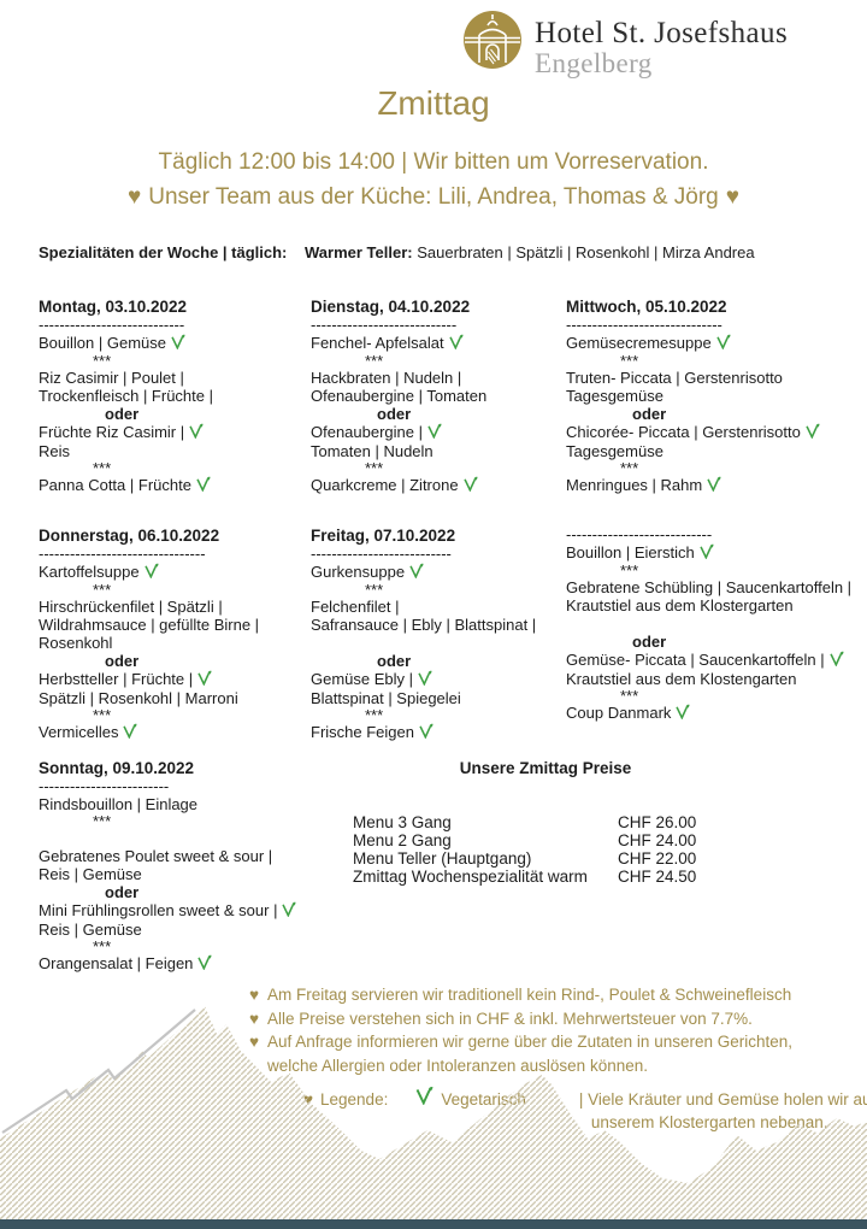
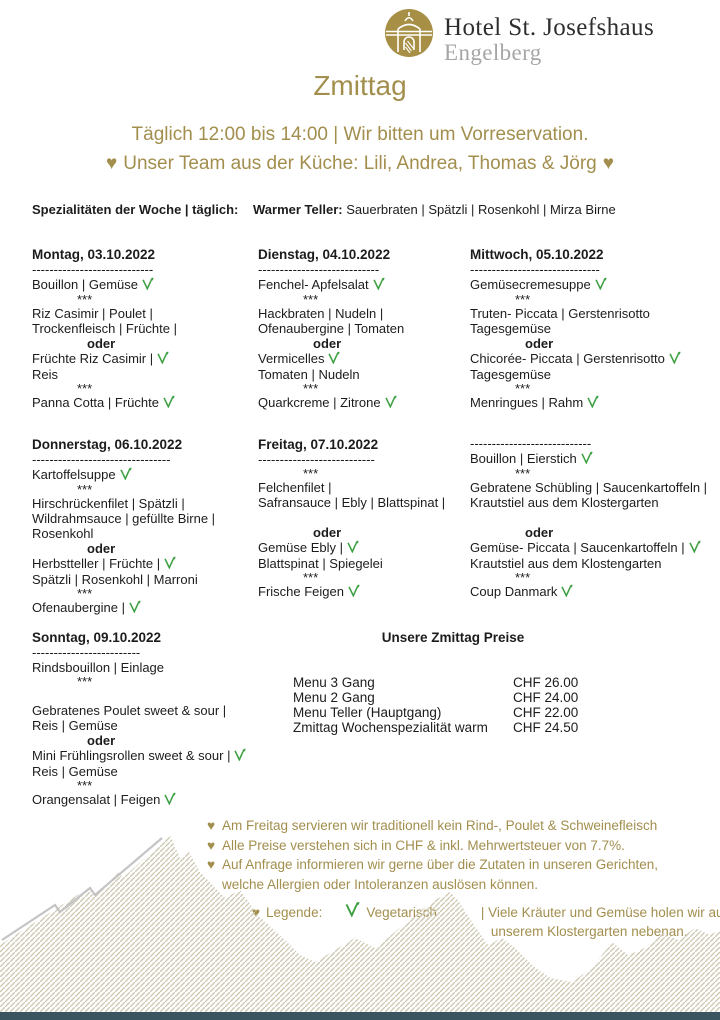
  Hotel St. Josefshaus
  Engelberg
  Zmittag
  Täglich 12:00 bis 14:00 | Wir bitten um Vorreservation.
  ♥ Unser Team aus der Küche: Lili, Andrea, Thomas & Jörg ♥
  Spezialitäten der Woche | täglich:
- Warmer Teller: Sauerbraten | Spätzli | Rosenkohl | Mirza Andrea
+ Warmer Teller: Sauerbraten | Spätzli | Rosenkohl | Mirza Birne
  Montag, 03.10.2022
  ----------------------------
  Bouillon | Gemüse
  ***
  Riz Casimir | Poulet |
  Trockenfleisch | Früchte |
  oder
  Früchte Riz Casimir |
  Reis
  ***
  Panna Cotta | Früchte
  Dienstag, 04.10.2022
  ----------------------------
  Fenchel- Apfelsalat
  ***
  Hackbraten | Nudeln |
  Ofenaubergine | Tomaten
  oder
- Ofenaubergine |
+ Vermicelles
  Tomaten | Nudeln
  ***
  Quarkcreme | Zitrone
  Mittwoch, 05.10.2022
  ------------------------------
  Gemüsecremesuppe
  ***
  Truten- Piccata | Gerstenrisotto
  Tagesgemüse
  oder
  Chicorée- Piccata | Gerstenrisotto
  Tagesgemüse
  ***
  Menringues | Rahm
  Donnerstag, 06.10.2022
  --------------------------------
  Kartoffelsuppe
  ***
  Hirschrückenfilet | Spätzli |
  Wildrahmsauce | gefüllte Birne |
  Rosenkohl
  oder
  Herbstteller | Früchte |
  Spätzli | Rosenkohl | Marroni
  ***
- Vermicelles
+ Ofenaubergine |
  Freitag, 07.10.2022
  ---------------------------
- Gurkensuppe
  ***
  Felchenfilet |
  Safransauce | Ebly | Blattspinat |
  oder
  Gemüse Ebly |
  Blattspinat | Spiegelei
  ***
  Frische Feigen
  ----------------------------
  Bouillon | Eierstich
  ***
  Gebratene Schübling | Saucenkartoffeln |
  Krautstiel aus dem Klostergarten
  oder
  Gemüse- Piccata | Saucenkartoffeln |
  Krautstiel aus dem Klostengarten
  ***
  Coup Danmark
  Sonntag, 09.10.2022
  -------------------------
  Rindsbouillon | Einlage
  ***
  Gebratenes Poulet sweet & sour |
  Reis | Gemüse
  oder
  Mini Frühlingsrollen sweet & sour |
  Reis | Gemüse
  ***
  Orangensalat | Feigen
  Unsere Zmittag Preise
  Menu 3 Gang
  CHF 26.00
  Menu 2 Gang
  CHF 24.00
  Menu Teller (Hauptgang)
  CHF 22.00
  Zmittag Wochenspezialität warm
  CHF 24.50
  ♥
  Am Freitag servieren wir traditionell kein Rind-, Poulet & Schweinefleisch
  ♥
  Alle Preise verstehen sich in CHF & inkl. Mehrwertsteuer von 7.7%.
  ♥
  Auf Anfrage informieren wir gerne über die Zutaten in unseren Gerichten,
  welche Allergien oder Intoleranzen auslösen können.
  Legende:
  Vegetari
  | Viele Kräuter und Gemüse holen wir a
  unserem Klostergarten nebenan.
